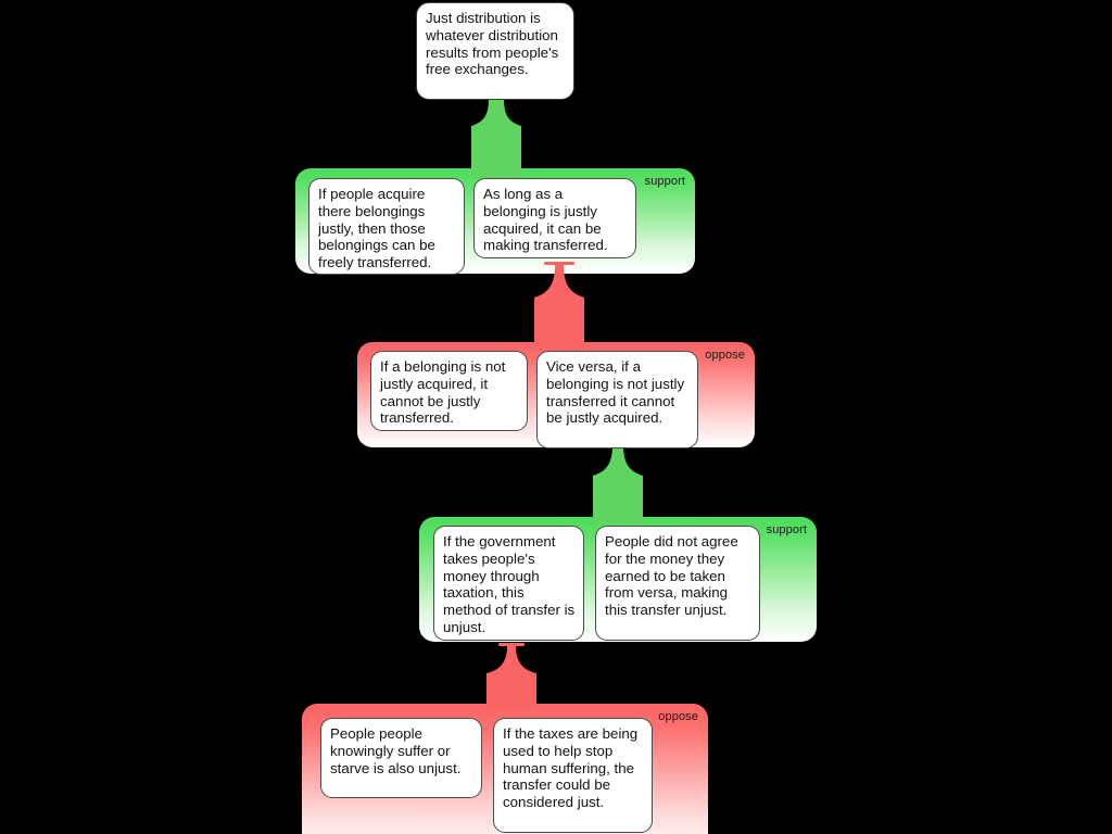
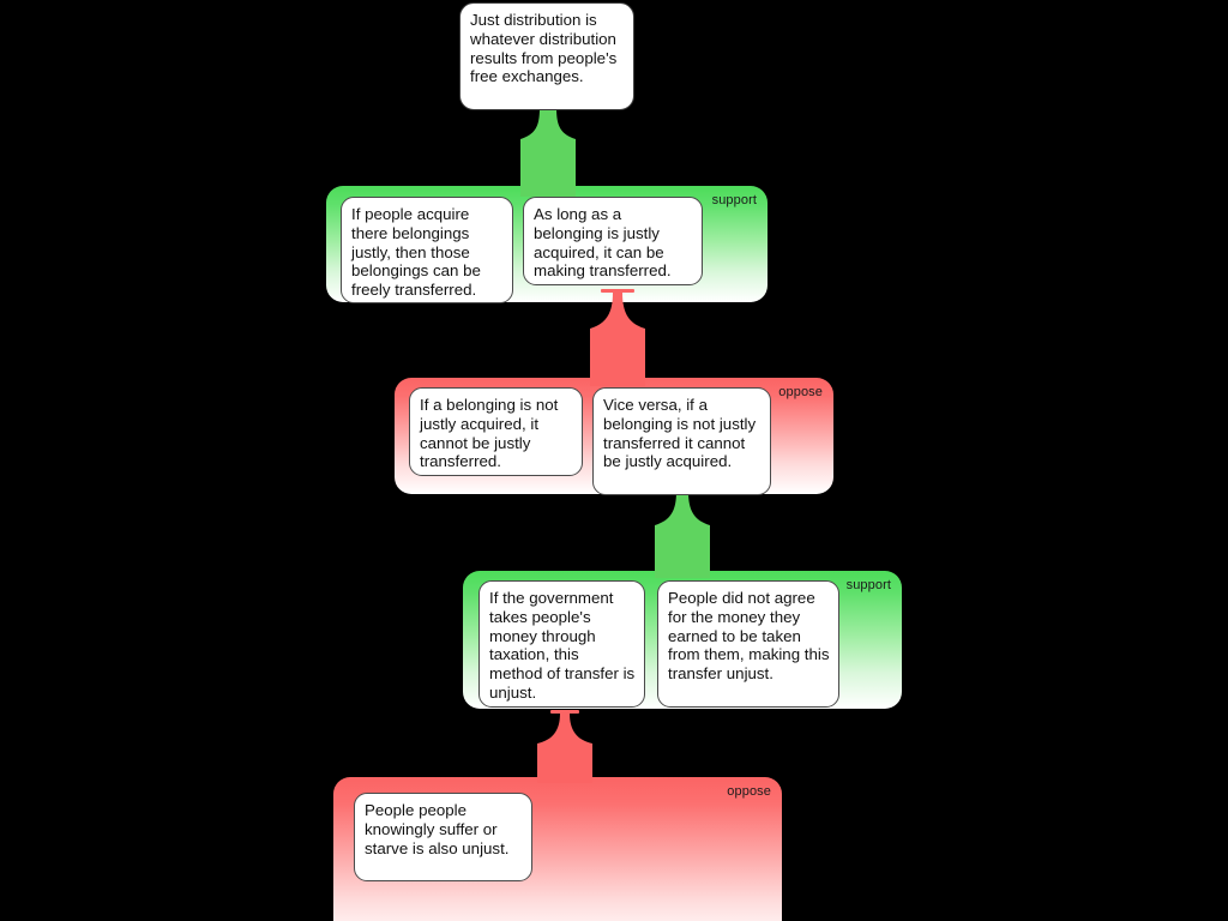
  Just distribution is whatever distribution results from people's free exchanges.
  support
  If people acquire there belongings justly, then those belongings can be freely transferred.
  As long as a belonging is justly acquired, it can be making transferred.
  oppose
  If a belonging is not justly acquired, it cannot be justly transferred.
  Vice versa, if a belonging is not justly transferred it cannot be justly acquired.
  support
  If the government takes people's money through taxation, this method of transfer is unjust.
- People did not agree for the money they earned to be taken from versa, making this transfer unjust.
+ People did not agree for the money they earned to be taken from them, making this transfer unjust.
  oppose
  People people knowingly suffer or starve is also unjust.
- If the taxes are being used to help stop human suffering, the transfer could be considered just.
